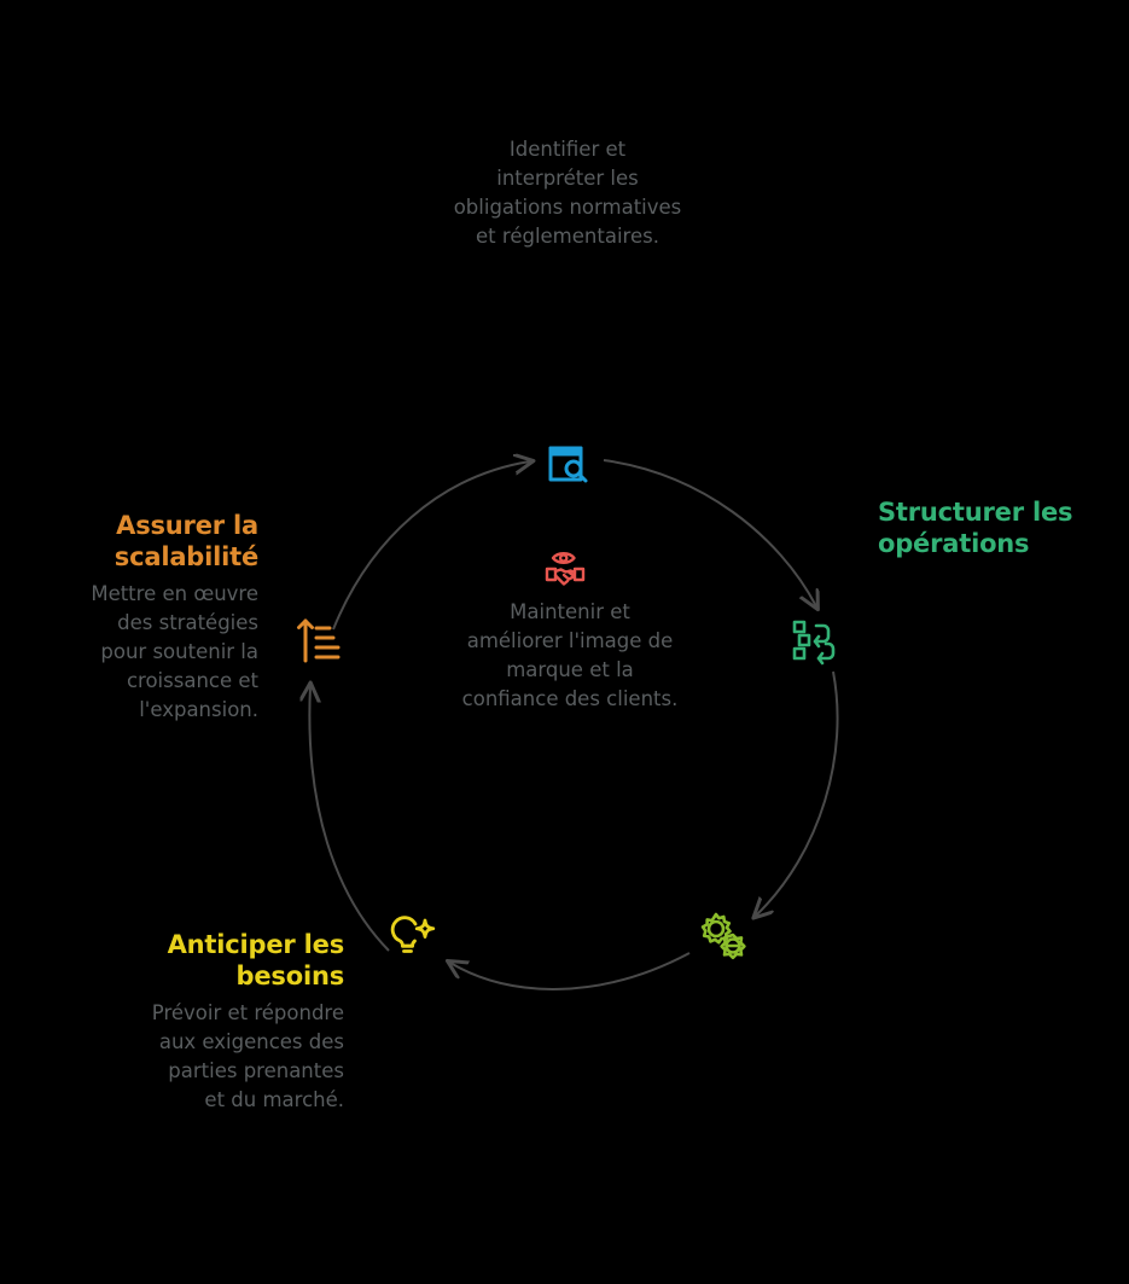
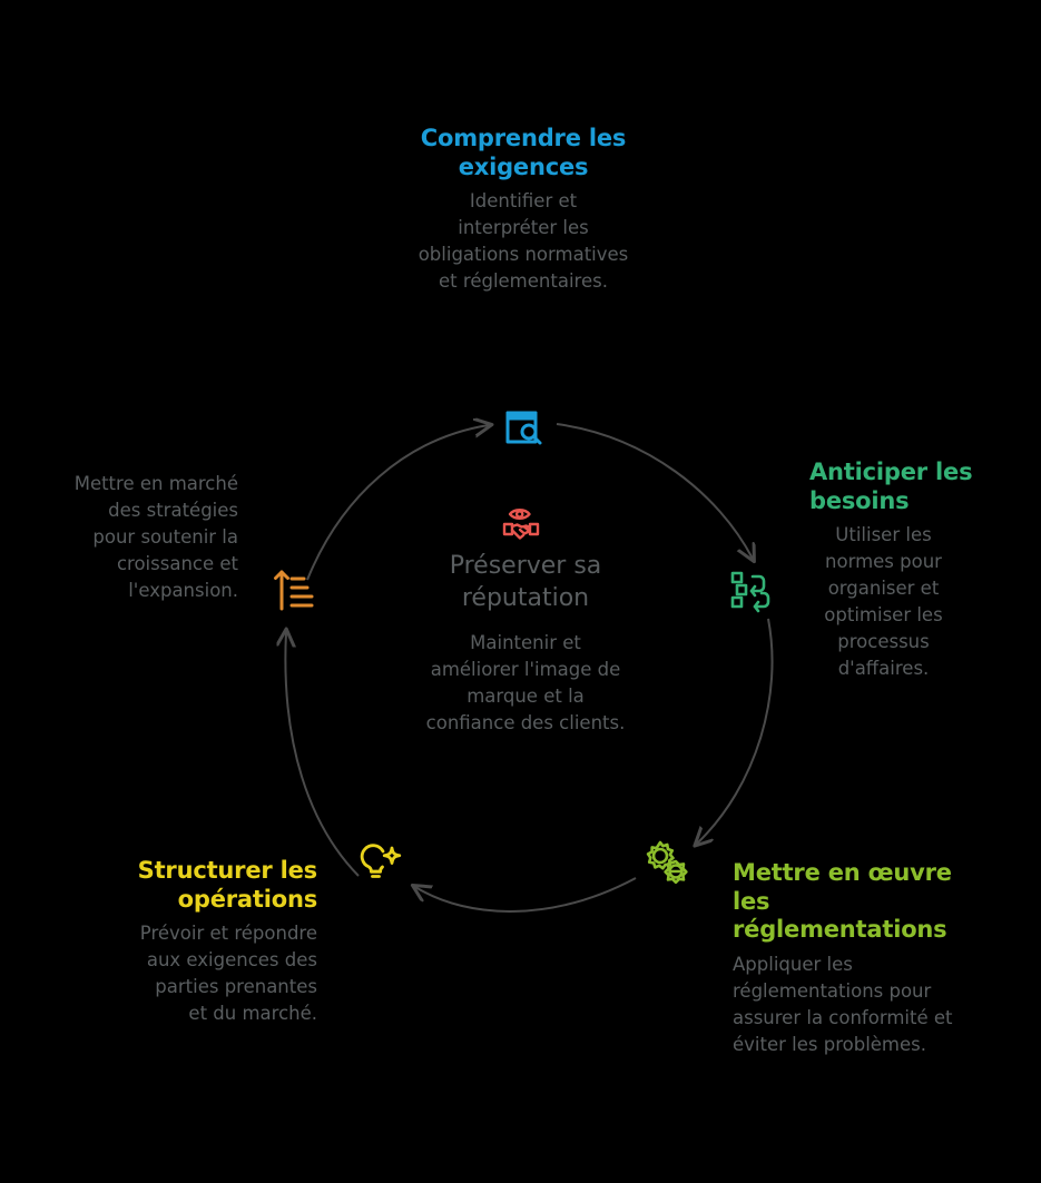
+ Préserver sa réputation
  Maintenir et améliorer l'image de marque et la confiance des clients.
+ Comprendre les exigences
  Identifier et interpréter les obligations normatives et réglementaires.
- Structurer les opérations
+ Anticiper les besoins
+ Utiliser les normes pour organiser et optimiser les processus d'affaires.
+ Mettre en œuvre les réglementations
+ Appliquer les réglementations pour assurer la conformité et éviter les problèmes.
- Anticiper les besoins
+ Structurer les opérations
  Prévoir et répondre aux exigences des parties prenantes et du marché.
- Assurer la scalabilité
- Mettre en œuvre des stratégies pour soutenir la croissance et l'expansion.
+ Mettre en marché des stratégies pour soutenir la croissance et l'expansion.
